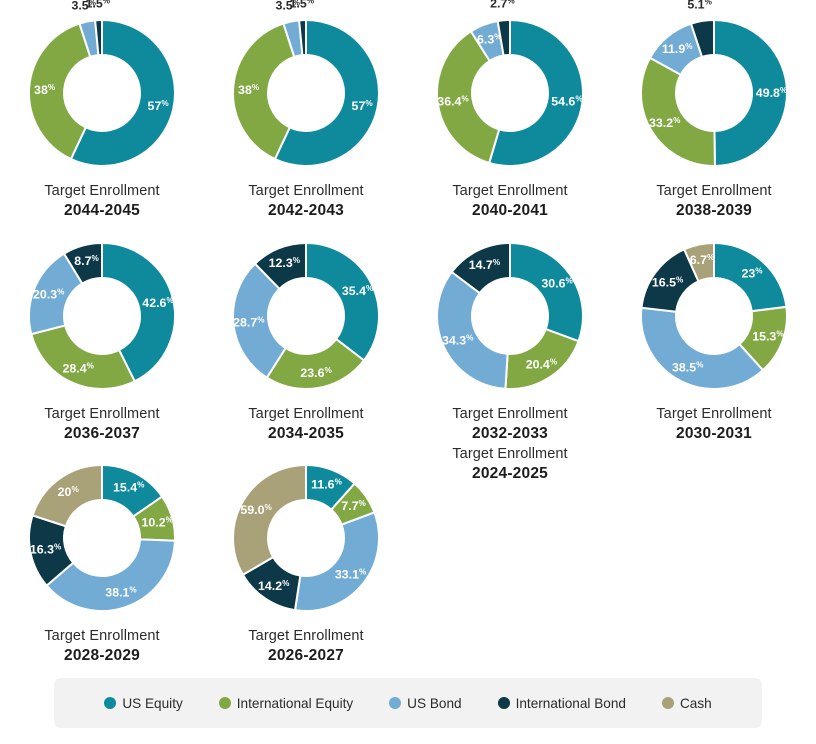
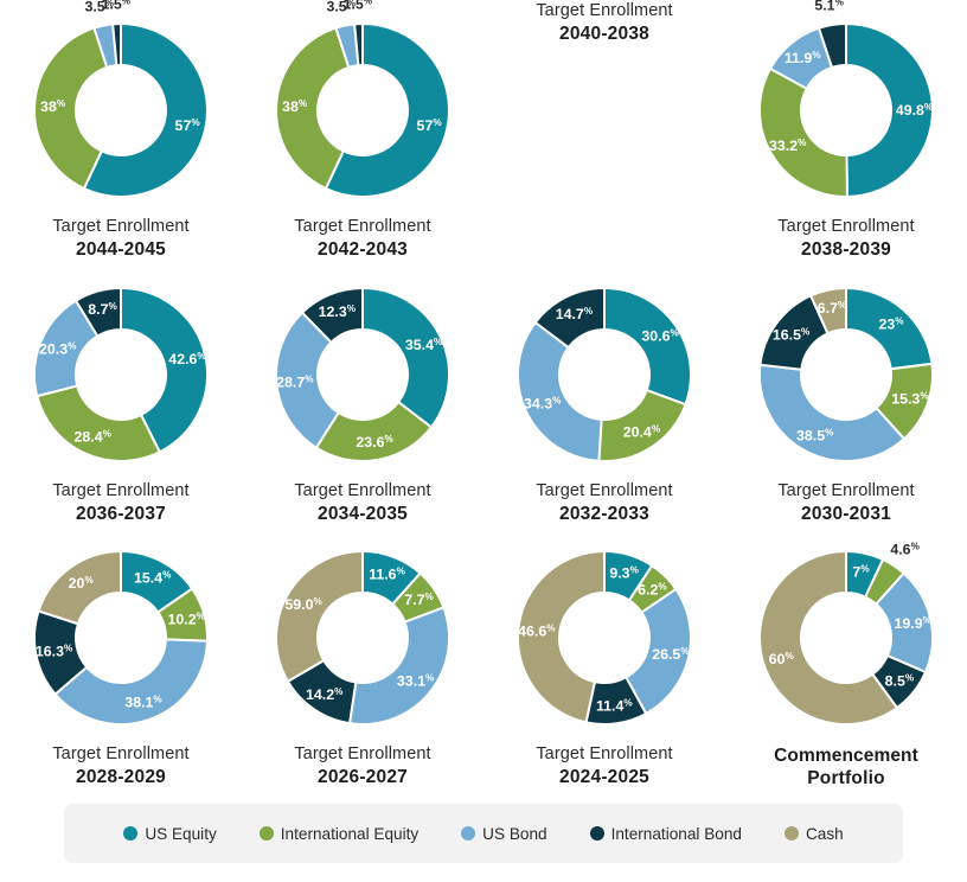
  57%
  38%
  3.5%
  1.5%
  Target Enrollment
  2044-2045
  57%
  38%
  3.5%
  1.5%
  Target Enrollment
  2042-2043
- 54.6%
- 36.4%
- 6.3%
- 2.7%
  Target Enrollment
- 2040-2041
+ 2040-2038
  49.8%
  33.2%
  11.9%
  5.1%
  Target Enrollment
  2038-2039
  42.6%
  28.4%
  20.3%
  8.7%
  Target Enrollment
  2036-2037
  35.4%
  23.6%
  28.7%
  12.3%
  Target Enrollment
  2034-2035
  30.6%
  20.4%
  34.3%
  14.7%
  Target Enrollment
  2032-2033
  23%
  15.3%
  38.5%
  16.5%
  6.7%
  Target Enrollment
  2030-2031
  15.4%
  10.2%
  38.1%
  16.3%
  20%
  Target Enrollment
  2028-2029
  11.6%
  7.7%
  33.1%
  14.2%
  59.0%
  Target Enrollment
  2026-2027
+ 9.3%
+ 6.2%
+ 26.5%
+ 11.4%
+ 46.6%
  Target Enrollment
  2024-2025
+ 7%
+ 4.6%
+ 19.9%
+ 8.5%
+ 60%
+ Commencement
+ Portfolio
  US Equity
  International Equity
  US Bond
  International Bond
  Cash
